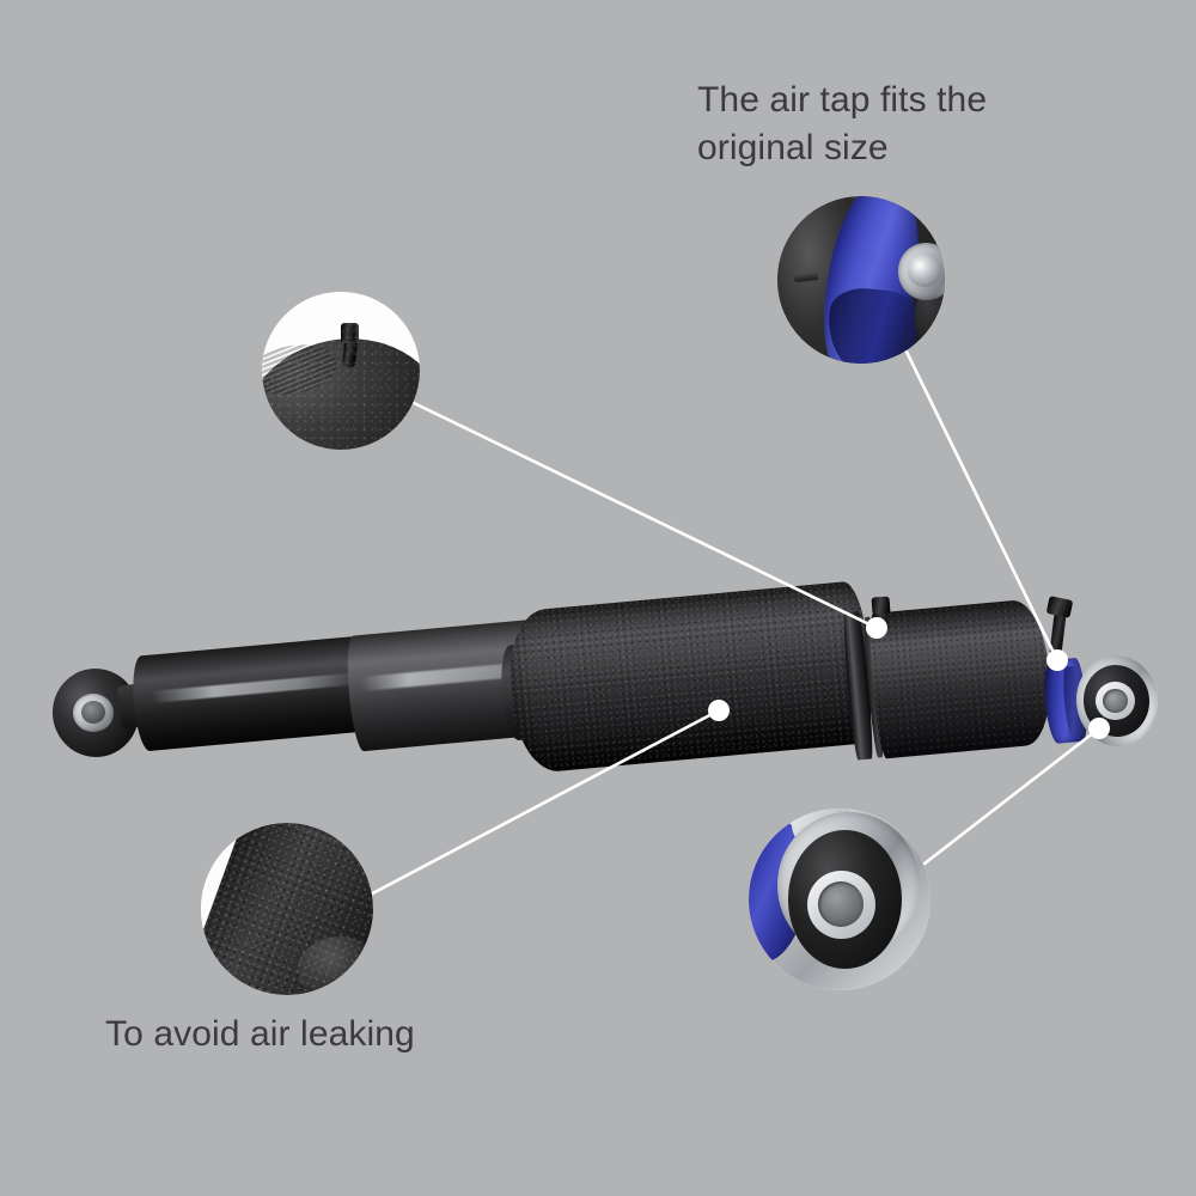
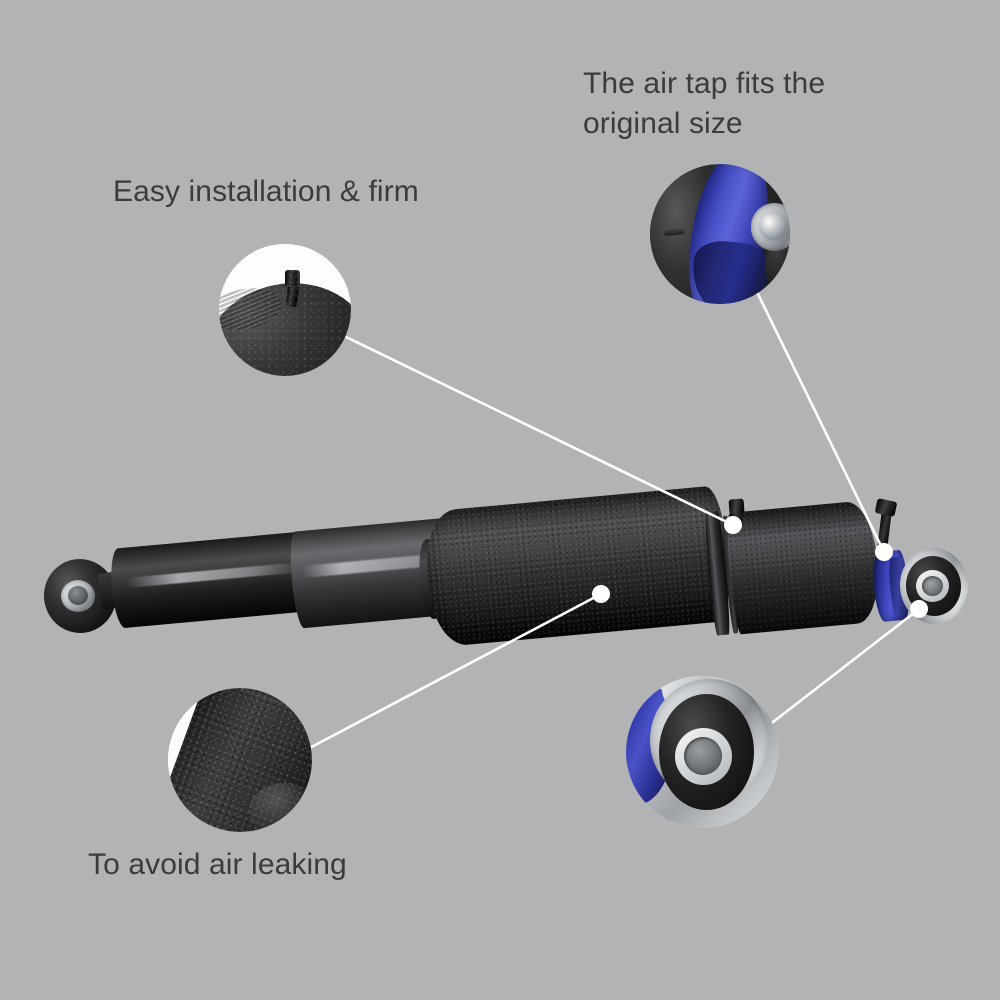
  The air tap fits the
  original size
+ Easy installation & firm
  To avoid air leaking
